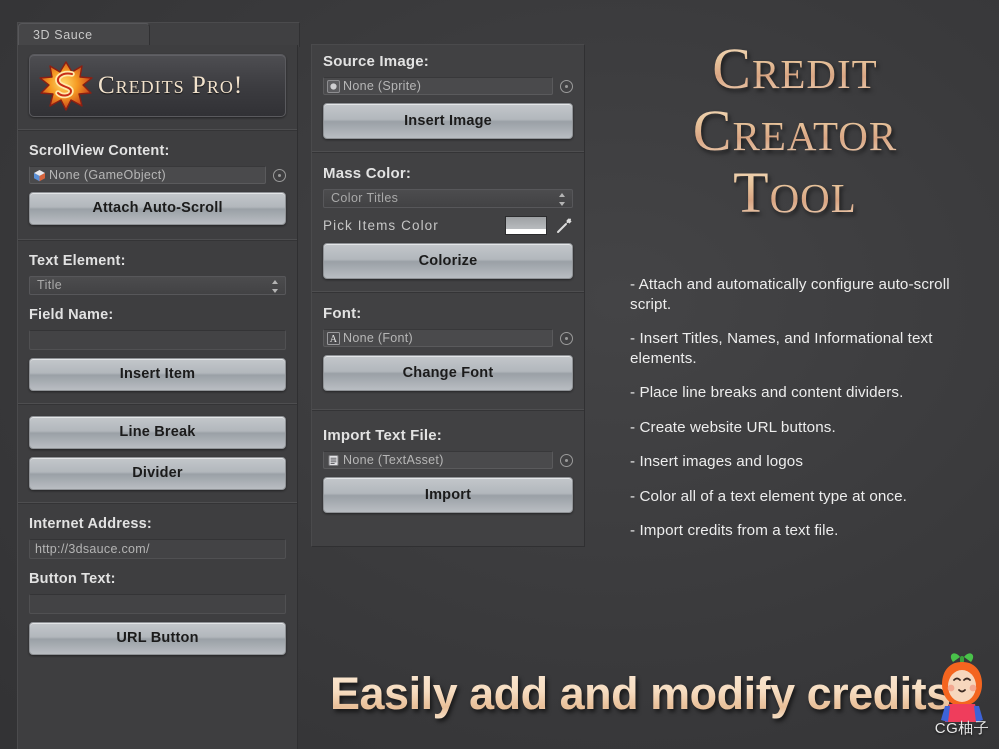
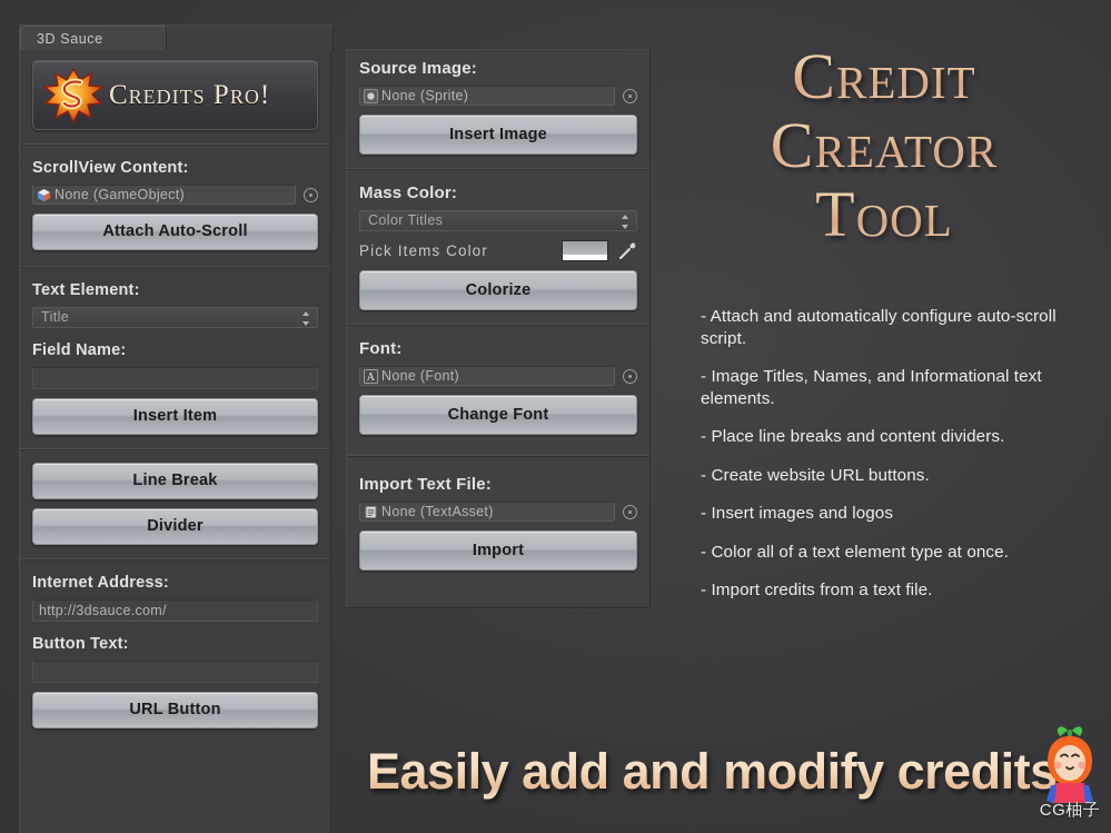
  3D Sauce
  Credits Pro!
  ScrollView Content:
  None (GameObject)
  Attach Auto-Scroll
  Text Element:
  Title
  Field Name:
  Insert Item
  Line Break
  Divider
  Internet Address:
  http://3dsauce.com/
  Button Text:
  URL Button
  Source Image:
  None (Sprite)
  Insert Image
  Mass Color:
  Color Titles
  Pick Items Color
  Colorize
  Font:
  A
  None (Font)
  Change Font
  Import Text File:
  None (TextAsset)
  Import
  Credit
  Creator
  Tool
  - Attach and automatically configure auto-scroll script.
- - Insert Titles, Names, and Informational text elements.
+ - Image Titles, Names, and Informational text elements.
  - Place line breaks and content dividers.
  - Create website URL buttons.
  - Insert images and logos
  - Color all of a text element type at once.
  - Import credits from a text file.
  Easily add and modify credits
  CG柚子
